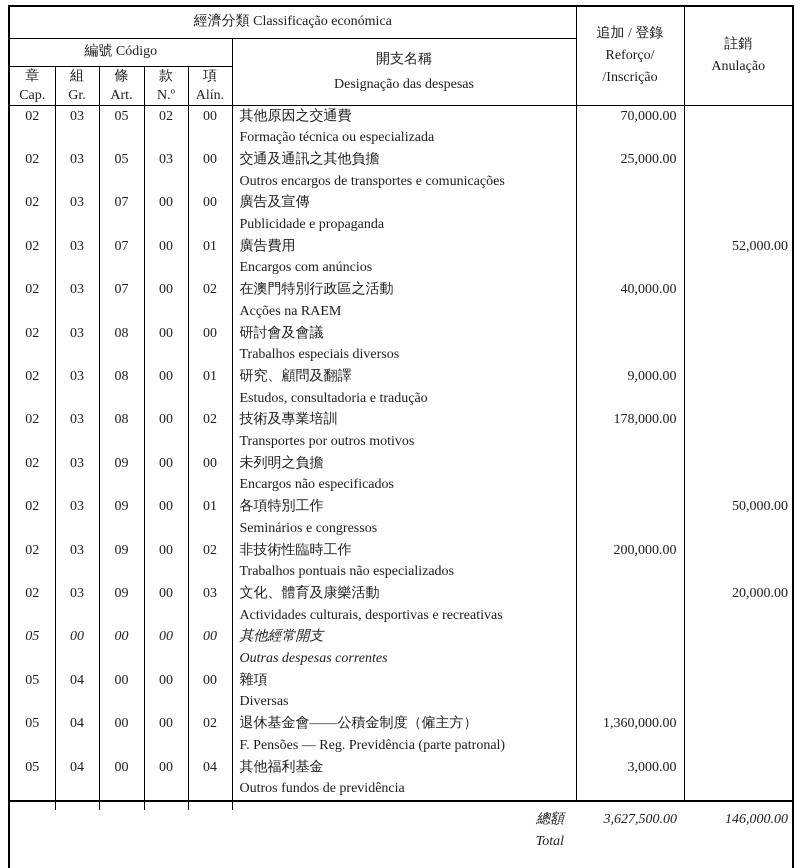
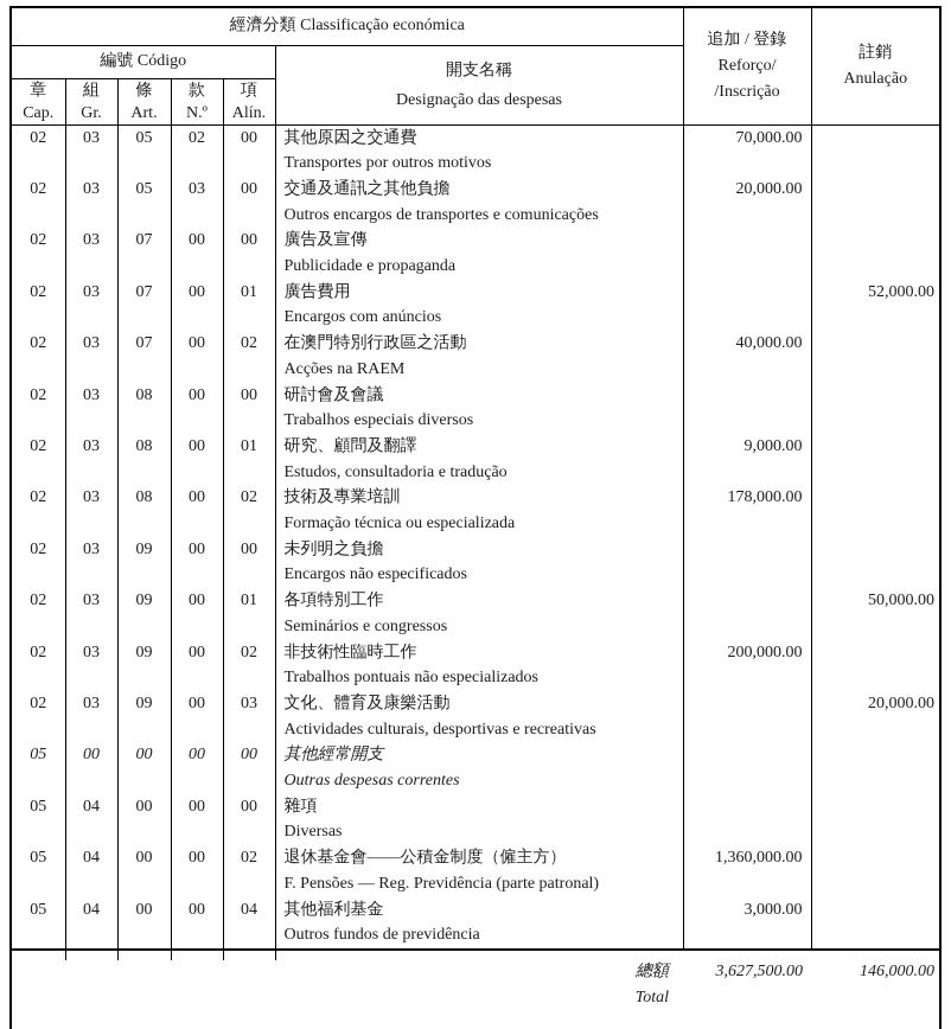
  經濟分類 Classificação económica	追加 / 登錄 Reforço/ /Inscrição	註銷 Anulação
  編號 Código	開支名稱 Designação das despesas
  章 Cap.	組 Gr.	條 Art.	款 N.º	項 Alín.
- 02	03	05	02	00	其他原因之交通費 Formação técnica ou especializada	70,000.00
+ 02	03	05	02	00	其他原因之交通費 Transportes por outros motivos	70,000.00
- 02	03	05	03	00	交通及通訊之其他負擔 Outros encargos de transportes e comunicações	25,000.00
+ 02	03	05	03	00	交通及通訊之其他負擔 Outros encargos de transportes e comunicações	20,000.00
  02	03	07	00	00	廣告及宣傳 Publicidade e propaganda
  02	03	07	00	01	廣告費用 Encargos com anúncios		52,000.00
  02	03	07	00	02	在澳門特別行政區之活動 Acções na RAEM	40,000.00
  02	03	08	00	00	研討會及會議 Trabalhos especiais diversos
  02	03	08	00	01	研究、顧問及翻譯 Estudos, consultadoria e tradução	9,000.00
- 02	03	08	00	02	技術及專業培訓 Transportes por outros motivos	178,000.00
+ 02	03	08	00	02	技術及專業培訓 Formação técnica ou especializada	178,000.00
  02	03	09	00	00	未列明之負擔 Encargos não especificados
  02	03	09	00	01	各項特別工作 Seminários e congressos		50,000.00
  02	03	09	00	02	非技術性臨時工作 Trabalhos pontuais não especializados	200,000.00
  02	03	09	00	03	文化、體育及康樂活動 Actividades culturais, desportivas e recreativas		20,000.00
  05	00	00	00	00	其他經常開支 Outras despesas correntes
  05	04	00	00	00	雜項 Diversas
  05	04	00	00	02	退休基金會——公積金制度（僱主方） F. Pensões — Reg. Previdência (parte patronal)	1,360,000.00
  05	04	00	00	04	其他福利基金 Outros fundos de previdência	3,000.00
  總額 Total	3,627,500.00	146,000.00
